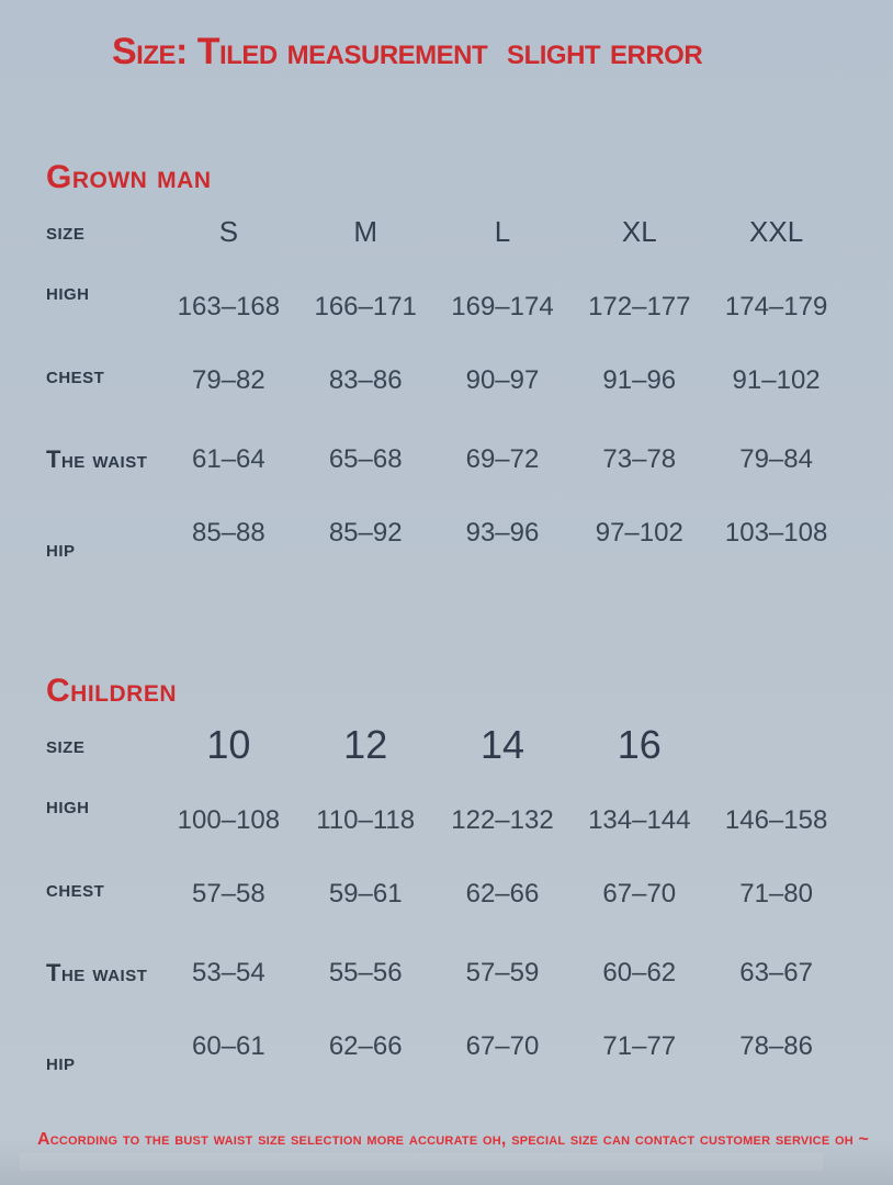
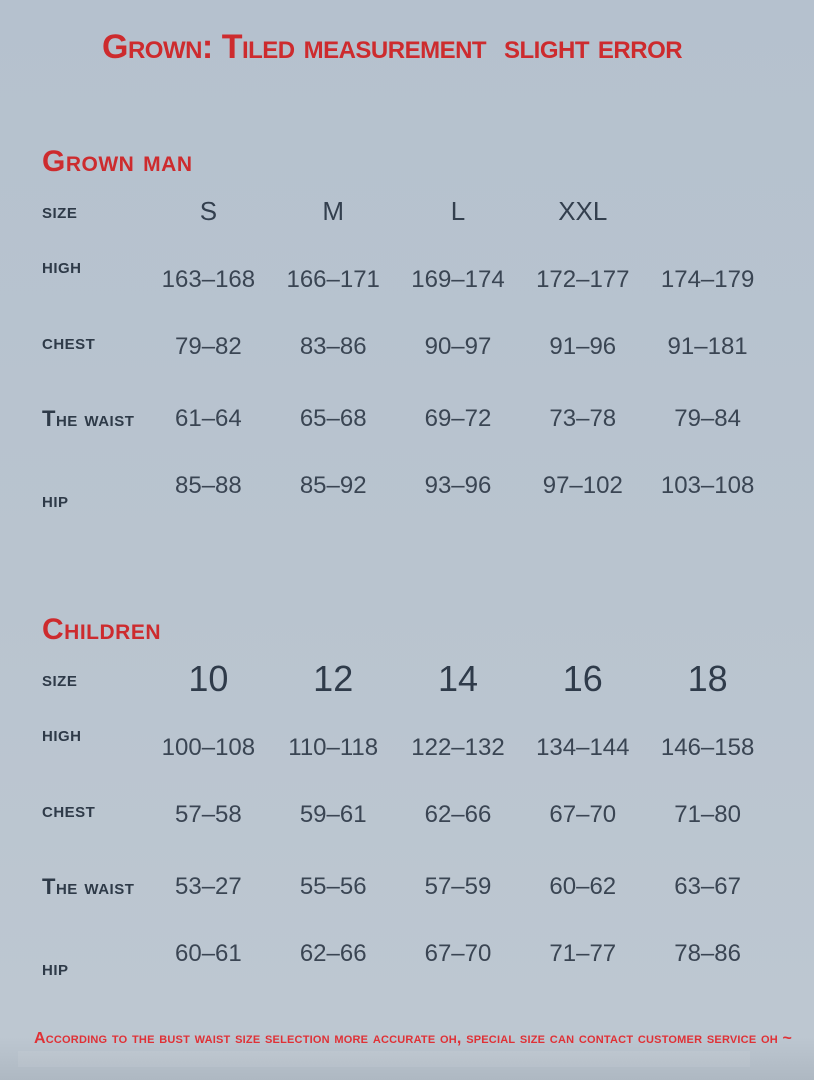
- Size: Tiled measurement slight error
+ Grown: Tiled measurement slight error
  Grown man
  size
  S
  M
  L
- XL
  XXL
  high
  163–168
  166–171
  169–174
  172–177
  174–179
  chest
  79–82
  83–86
  90–97
  91–96
- 91–102
+ 91–181
  The waist
  61–64
  65–68
  69–72
  73–78
  79–84
  hip
  85–88
  85–92
  93–96
  97–102
  103–108
  Children
  size
  10
  12
  14
  16
+ 18
  high
  100–108
  110–118
  122–132
  134–144
  146–158
  chest
  57–58
  59–61
  62–66
  67–70
  71–80
  The waist
- 53–54
+ 53–27
  55–56
  57–59
  60–62
  63–67
  hip
  60–61
  62–66
  67–70
  71–77
  78–86
  According to the bust waist size selection more accurate oh, special size can contact customer service oh ~
